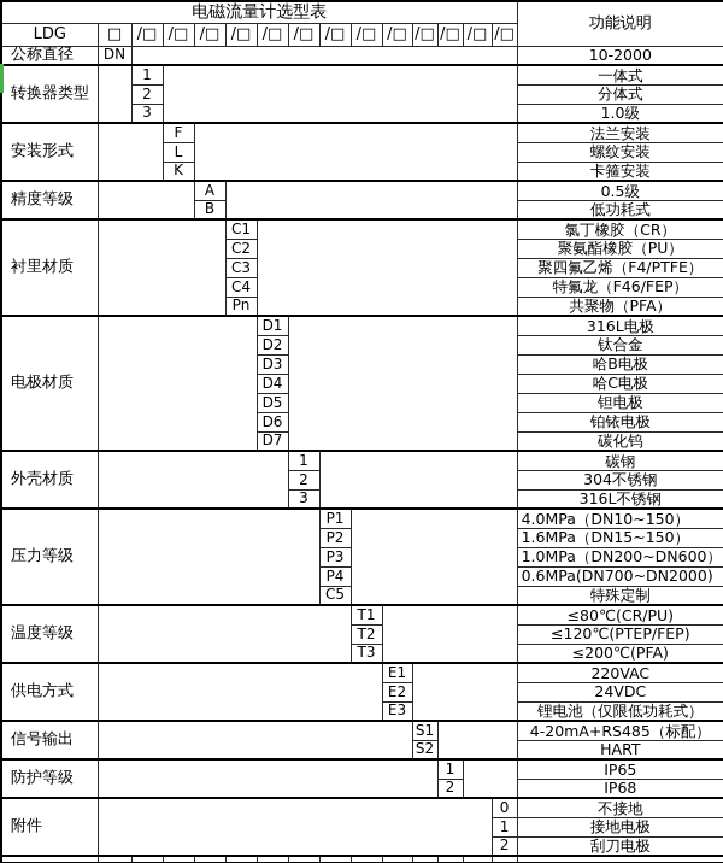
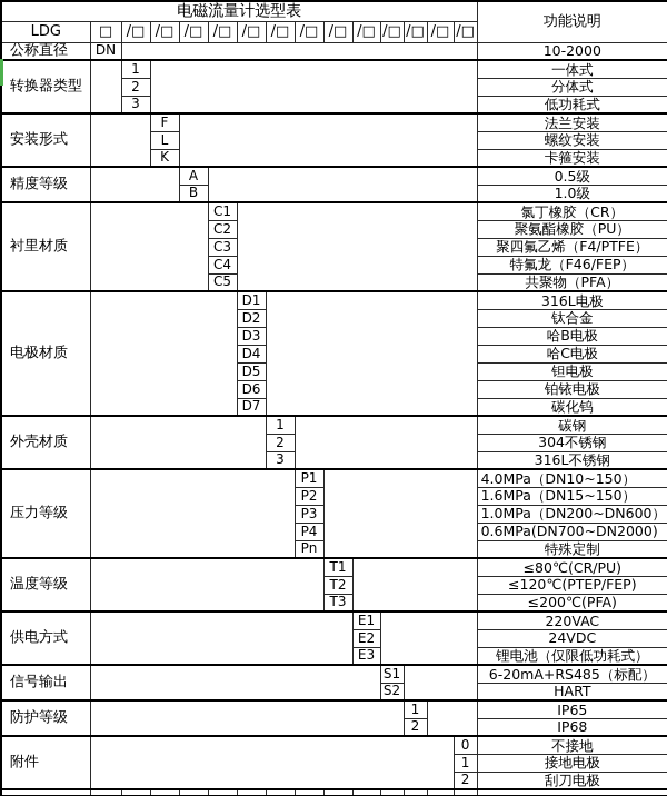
  电磁流量计选型表	功能说明
  LDG	□	/□	/□	/□	/□	/□	/□	/□	/□	/□	/□	/□	/□	/□
  公称直径	DN		10-2000
  转换器类型		1		一体式
  2	分体式
- 3	1.0级
+ 3	低功耗式
  安装形式		F		法兰安装
  L	螺纹安装
  K	卡箍安装
  精度等级		A		0.5级
- B	低功耗式
+ B	1.0级
  衬里材质		C1		氯丁橡胶（CR）
  C2	聚氨酯橡胶（PU）
  C3	聚四氟乙烯（F4/PTFE）
  C4	特氟龙（F46/FEP）
- Pn	共聚物（PFA）
+ C5	共聚物（PFA）
  电极材质		D1		316L电极
  D2	钛合金
  D3	哈B电极
  D4	哈C电极
  D5	钽电极
  D6	铂铱电极
  D7	碳化钨
  外壳材质		1		碳钢
  2	304不锈钢
  3	316L不锈钢
  压力等级		P1		4.0MPa（DN10~150）
  P2	1.6MPa（DN15~150）
  P3	1.0MPa（DN200~DN600）
  P4	0.6MPa(DN700~DN2000)
- C5	特殊定制
+ Pn	特殊定制
  温度等级		T1		≤80℃(CR/PU)
  T2	≤120℃(PTEP/FEP)
  T3	≤200℃(PFA)
  供电方式		E1		220VAC
  E2	24VDC
  E3	锂电池（仅限低功耗式）
- 信号输出		S1		4-20mA+RS485（标配）
+ 信号输出		S1		6-20mA+RS485（标配）
  S2	HART
  防护等级		1		IP65
  2	IP68
  附件		0	不接地
  1	接地电极
  2	刮刀电极
